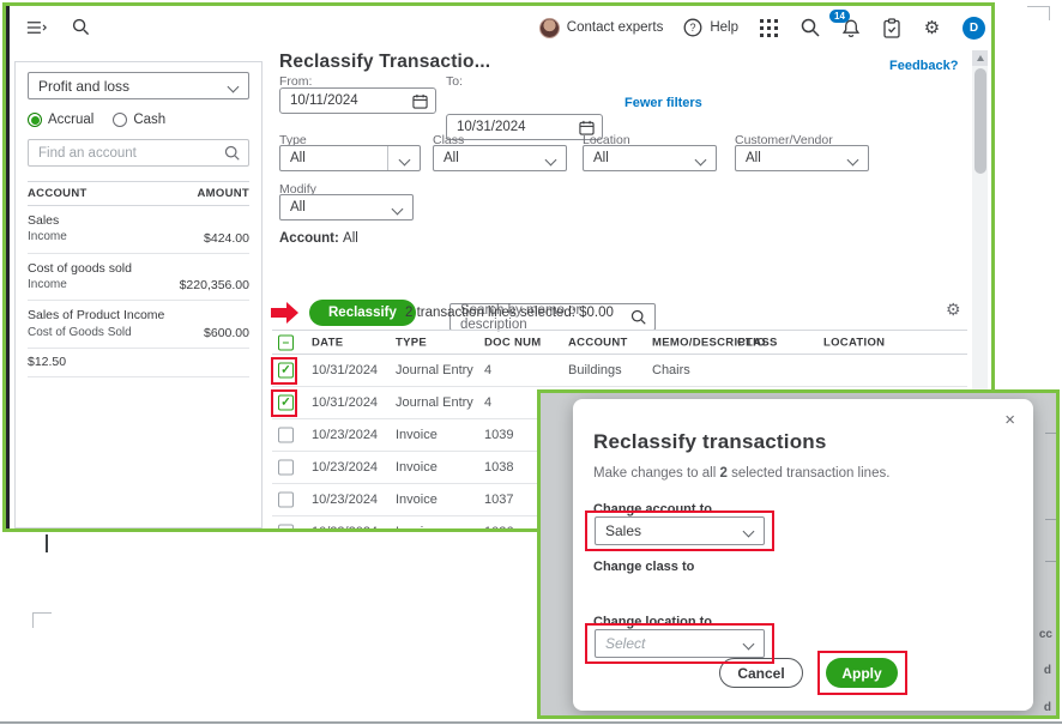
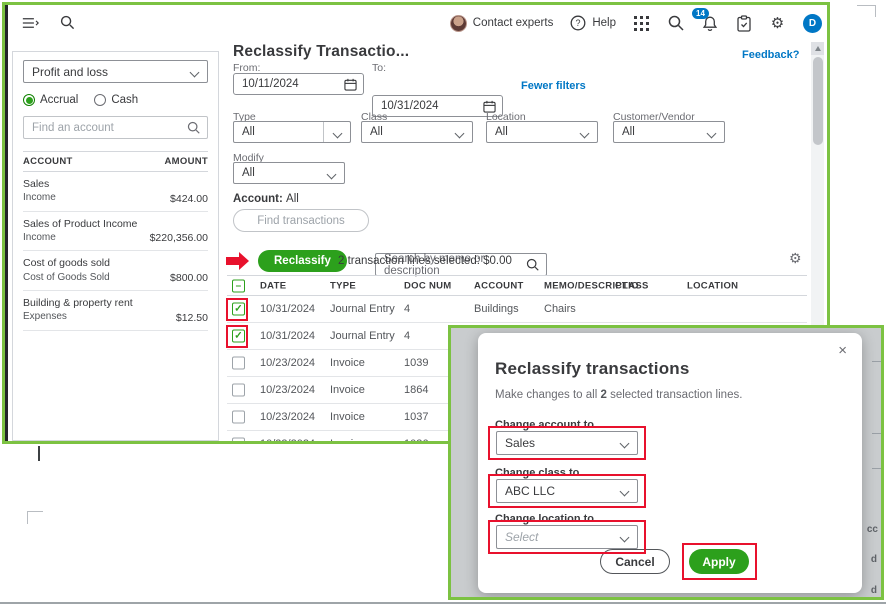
  Contact experts
  ?
  Help
  14
  ⚙
  D
  Profit and loss
  Accrual
  Cash
  Find an account
  ACCOUNT
  AMOUNT
  Sales
  Income
  $424.00
- Cost of goods sold
+ Sales of Product Income
  Income
  $220,356.00
- Sales of Product Income
+ Cost of goods sold
  Cost of Goods Sold
- $600.00
+ $800.00
+ Building & property rent
+ Expenses
  $12.50
  Reclassify Transactio...
  Feedback?
  From:
  10/11/2024
  To:
  10/31/2024
  Fewer filters
  Type
  All
  Class
  All
  Location
  All
  Customer/Vendor
  All
  Modify
  All
  Account: All
+ Find transactions
  Search by memo or description
  Reclassify
  2 transaction lines selected: $0.00
  ⚙
  –
  DATE
  TYPE
  DOC NUM
  ACCOUNT
  MEMO/DESCRIPTIO
  CLASS
  LOCATION
  ✓
  10/31/2024
  Journal Entry
  4
  Buildings
  Chairs
  ✓
  10/31/2024
  Journal Entry
  4
  10/23/2024
  Invoice
  1039
  10/23/2024
  Invoice
- 1038
+ 1864
  10/23/2024
  Invoice
  1037
  cc
  d
  d
  ×
  Reclassify transactions
  Make changes to all 2 selected transaction lines.
  Change account to
  Sales
  Change class to
+ ABC LLC
  Change location to
  Select
  Cancel
  Apply
